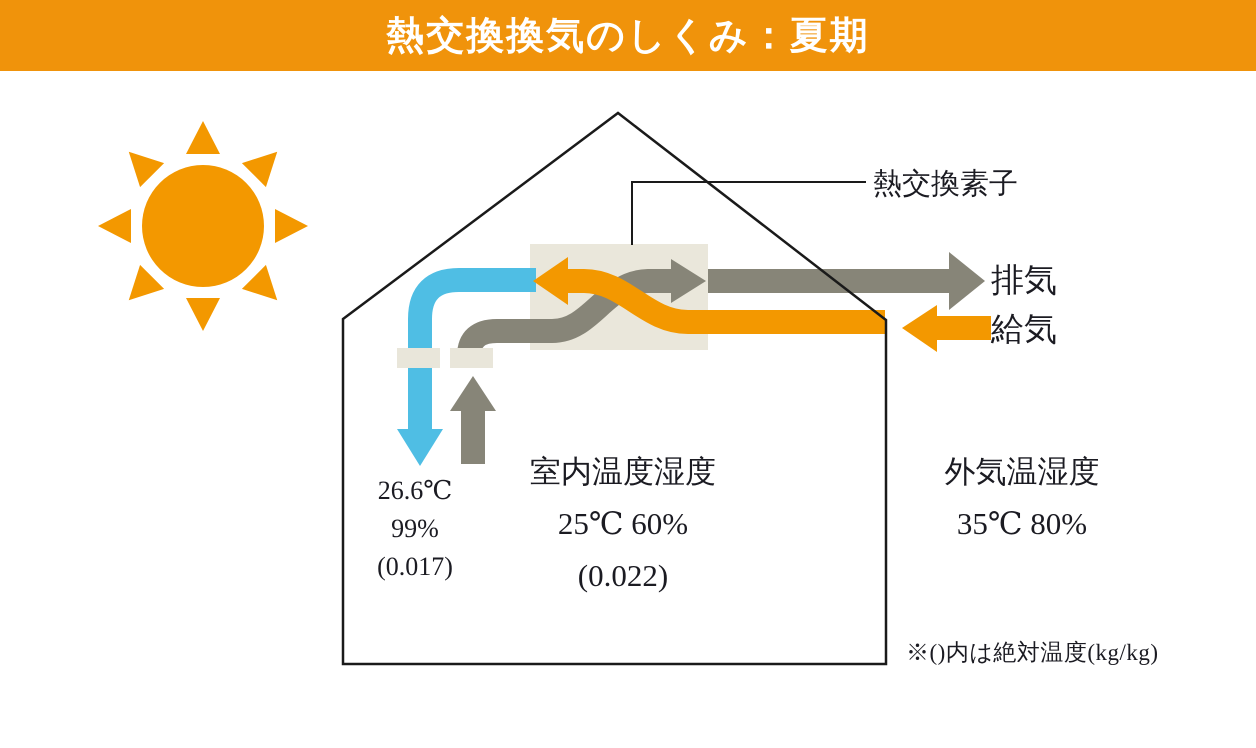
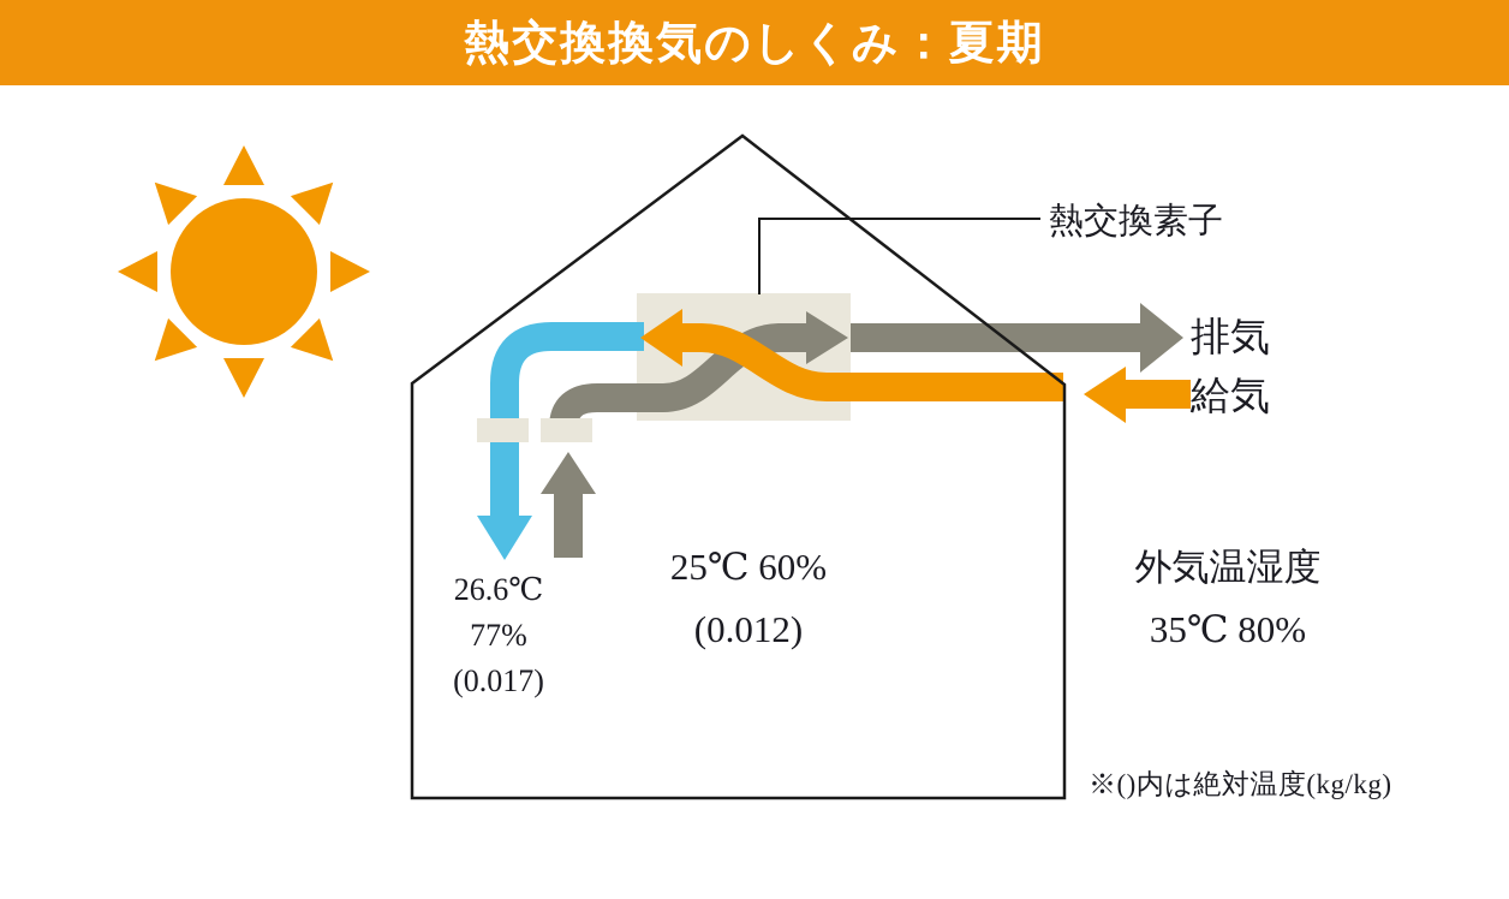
  熱交換換気のしくみ：夏期
  熱交換素子
  排気
  給気
  26.6℃
- 99%
+ 77%
  (0.017)
- 室内温度湿度
  25℃ 60%
- (0.022)
+ (0.012)
  外気温湿度
  35℃ 80%
  ※()内は絶対温度(kg/kg)
